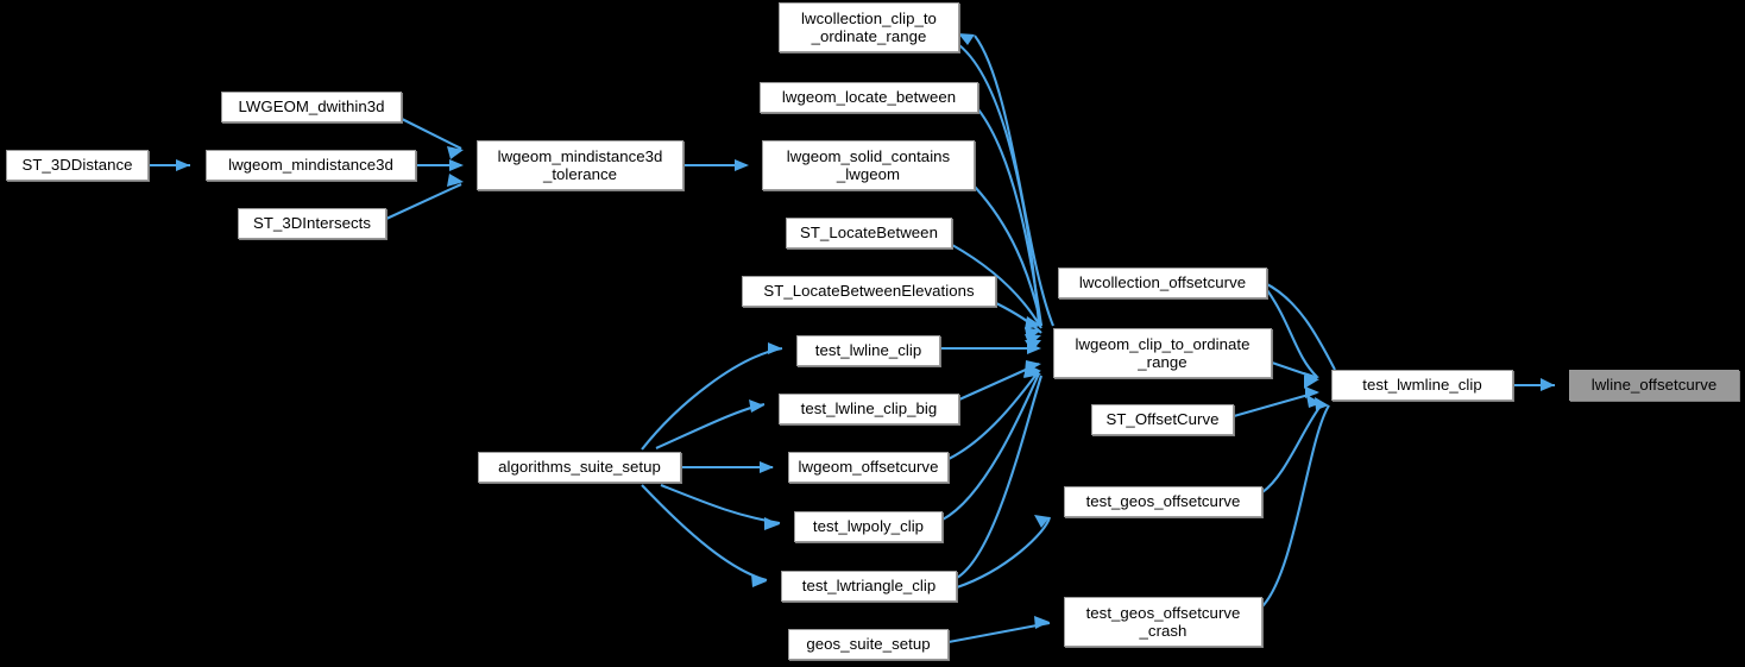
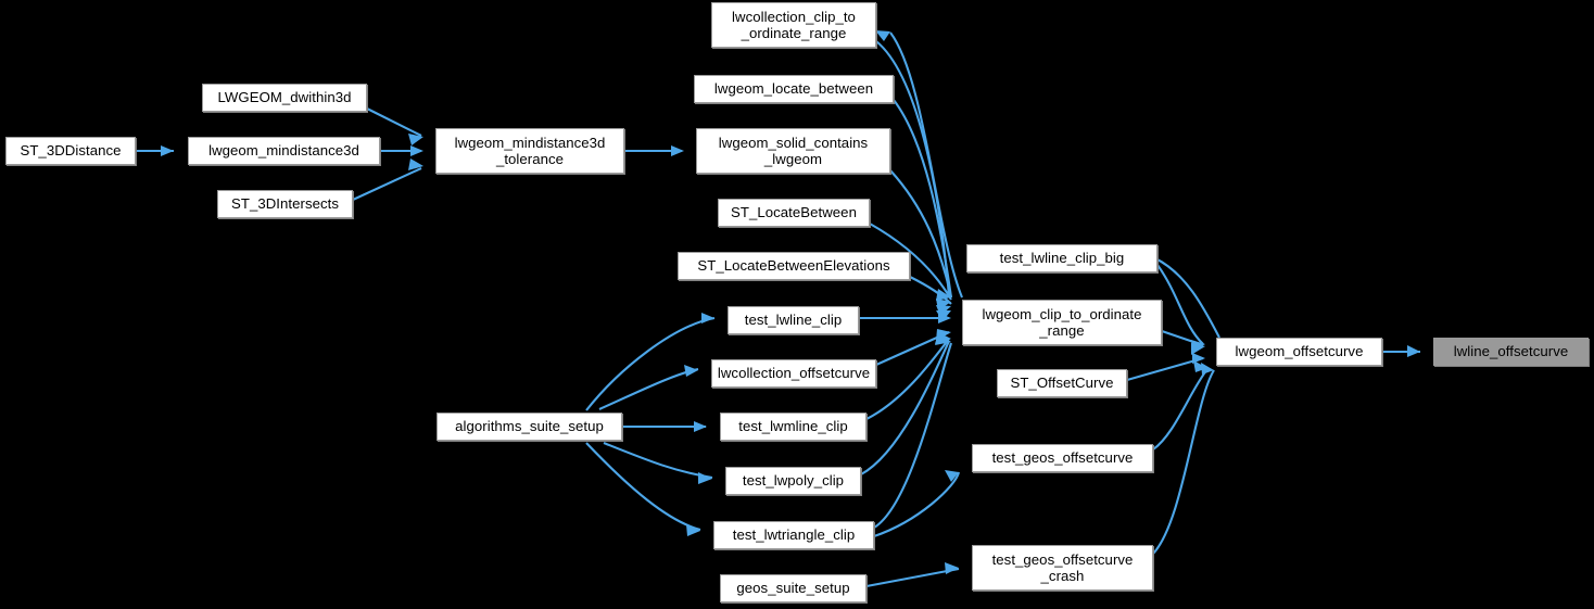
  ST_3DDistance
  lwgeom_mindistance3d
  LWGEOM_dwithin3d
  ST_3DIntersects
  lwgeom_mindistance3d
  _tolerance
  lwcollection_clip_to
  _ordinate_range
  lwgeom_locate_between
  lwgeom_solid_contains
  _lwgeom
  ST_LocateBetween
  ST_LocateBetweenElevations
  test_lwline_clip
- test_lwline_clip_big
+ lwcollection_offsetcurve
  algorithms_suite_setup
- lwgeom_offsetcurve
+ test_lwmline_clip
  test_lwpoly_clip
  test_lwtriangle_clip
  geos_suite_setup
- lwcollection_offsetcurve
+ test_lwline_clip_big
  lwgeom_clip_to_ordinate
  _range
  ST_OffsetCurve
  test_geos_offsetcurve
  test_geos_offsetcurve
  _crash
- test_lwmline_clip
+ lwgeom_offsetcurve
  lwline_offsetcurve
